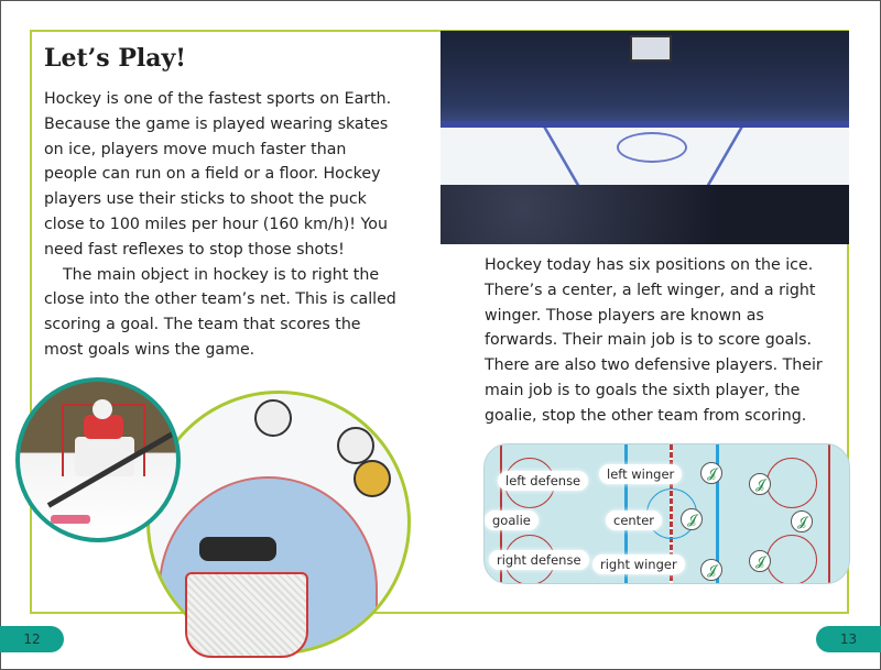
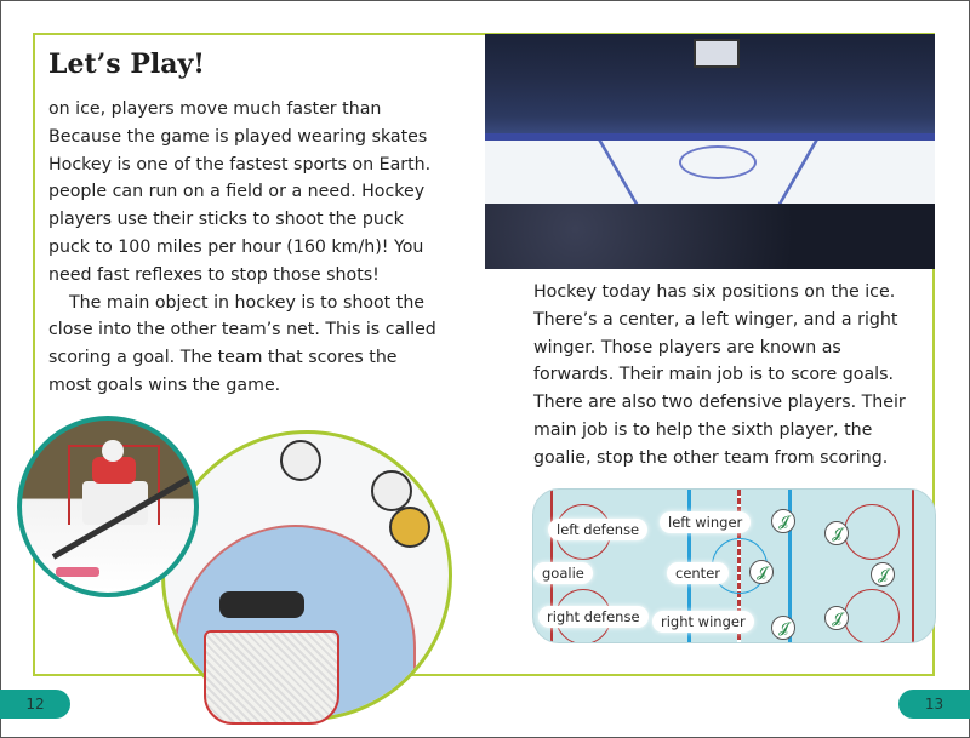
  Let’s Play!
- Hockey is one of the fastest sports on Earth.
+ on ice, players move much faster than
  Because the game is played wearing skates
- on ice, players move much faster than
+ Hockey is one of the fastest sports on Earth.
- people can run on a field or a floor. Hockey
+ people can run on a field or a need. Hockey
  players use their sticks to shoot the puck
- close to 100 miles per hour (160 km/h)! You
+ puck to 100 miles per hour (160 km/h)! You
  need fast reflexes to stop those shots!
- The main object in hockey is to right the
+ The main object in hockey is to shoot the
  close into the other team’s net. This is called
  scoring a goal. The team that scores the
  most goals wins the game.
  Hockey today has six positions on the ice.
  There’s a center, a left winger, and a right
  winger. Those players are known as
  forwards. Their main job is to score goals.
  There are also two defensive players. Their
- main job is to goals the sixth player, the
+ main job is to help the sixth player, the
  goalie, stop the other team from scoring.
  left defense
  goalie
  right defense
  left winger
  center
  right winger
  𝓙
  𝓙
  𝓙
  𝓙
  𝓙
  𝓙
  12
  13
